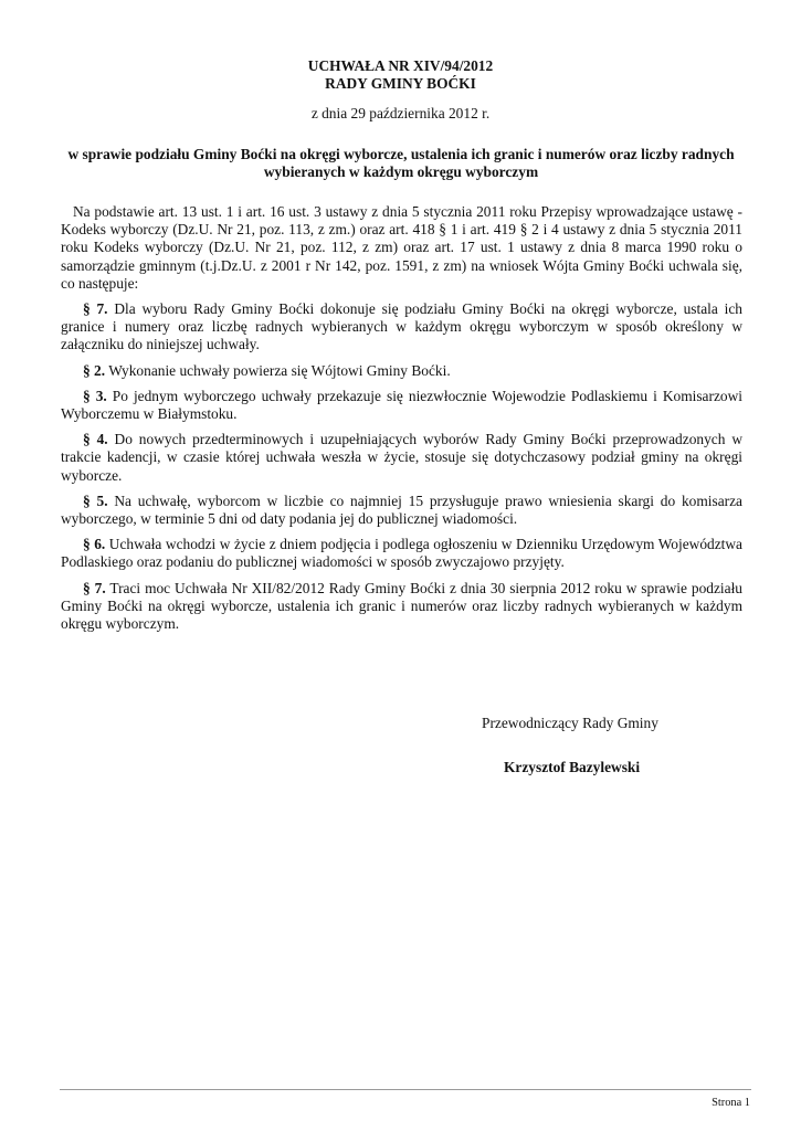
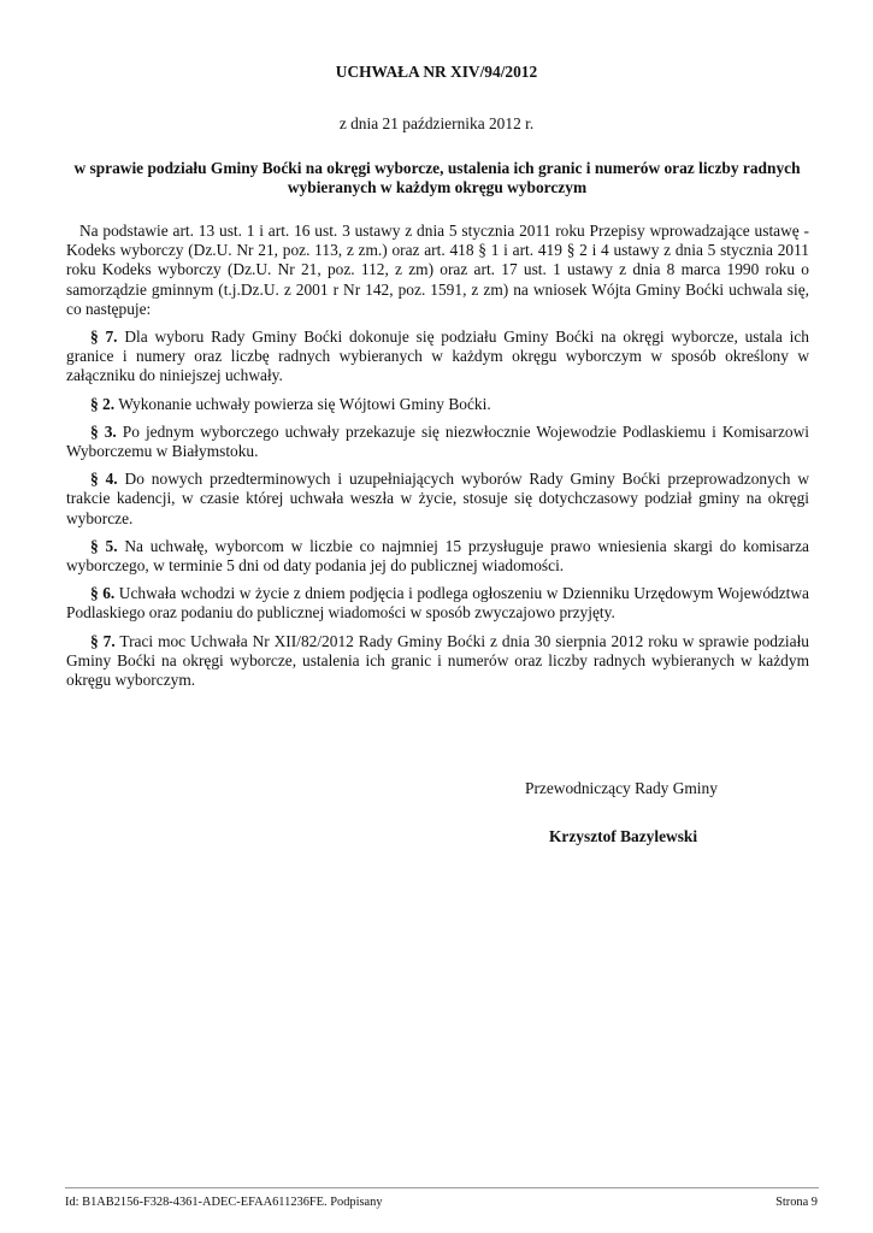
  UCHWAŁA NR XIV/94/2012
- RADY GMINY BOĆKI
- z dnia 29 października 2012 r.
+ z dnia 21 października 2012 r.
  w sprawie podziału Gminy Boćki na okręgi wyborcze, ustalenia ich granic i numerów oraz liczby radnych wybieranych w każdym okręgu wyborczym
  Na podstawie art. 13 ust. 1 i art. 16 ust. 3 ustawy z dnia 5 stycznia 2011 roku Przepisy wprowadzające ustawę - Kodeks wyborczy (Dz.U. Nr 21, poz. 113, z zm.) oraz art. 418 § 1 i art. 419 § 2 i 4 ustawy z dnia 5 stycznia 2011 roku Kodeks wyborczy (Dz.U. Nr 21, poz. 112, z zm) oraz art. 17 ust. 1 ustawy z dnia 8 marca 1990 roku o samorządzie gminnym (t.j.Dz.U. z 2001 r Nr 142, poz. 1591, z zm) na wniosek Wójta Gminy Boćki uchwala się, co następuje:
  § 7. Dla wyboru Rady Gminy Boćki dokonuje się podziału Gminy Boćki na okręgi wyborcze, ustala ich granice i numery oraz liczbę radnych wybieranych w każdym okręgu wyborczym w sposób określony w załączniku do niniejszej uchwały.
  § 2. Wykonanie uchwały powierza się Wójtowi Gminy Boćki.
  § 3. Po jednym wyborczego uchwały przekazuje się niezwłocznie Wojewodzie Podlaskiemu i Komisarzowi Wyborczemu w Białymstoku.
  § 4. Do nowych przedterminowych i uzupełniających wyborów Rady Gminy Boćki przeprowadzonych w trakcie kadencji, w czasie której uchwała weszła w życie, stosuje się dotychczasowy podział gminy na okręgi wyborcze.
  § 5. Na uchwałę, wyborcom w liczbie co najmniej 15 przysługuje prawo wniesienia skargi do komisarza wyborczego, w terminie 5 dni od daty podania jej do publicznej wiadomości.
  § 6. Uchwała wchodzi w życie z dniem podjęcia i podlega ogłoszeniu w Dzienniku Urzędowym Województwa Podlaskiego oraz podaniu do publicznej wiadomości w sposób zwyczajowo przyjęty.
  § 7. Traci moc Uchwała Nr XII/82/2012 Rady Gminy Boćki z dnia 30 sierpnia 2012 roku w sprawie podziału Gminy Boćki na okręgi wyborcze, ustalenia ich granic i numerów oraz liczby radnych wybieranych w każdym okręgu wyborczym.
  Przewodniczący Rady Gminy
  Krzysztof Bazylewski
+ Id: B1AB2156-F328-4361-ADEC-EFAA611236FE. Podpisany
- Strona 1
+ Strona 9
